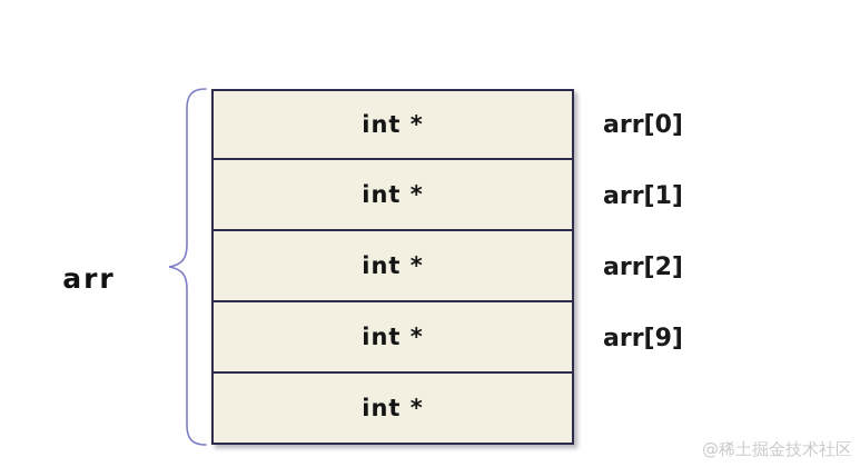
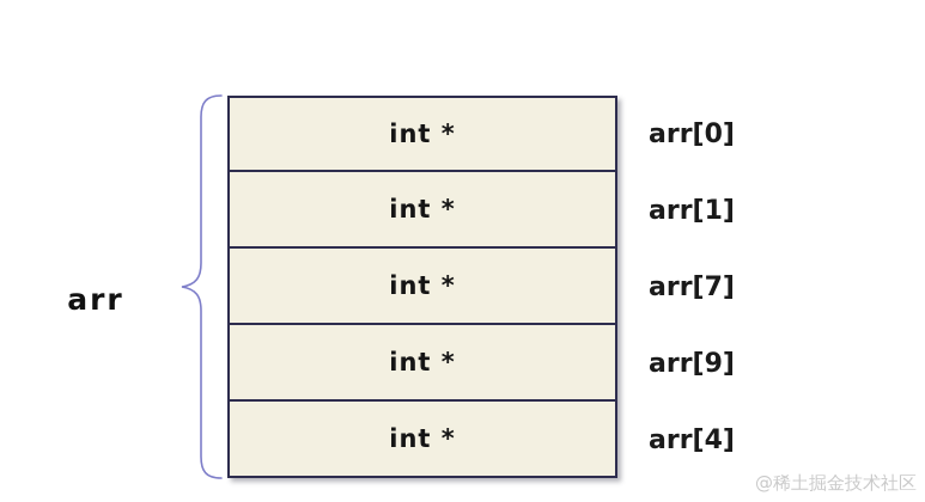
  int *
  int *
  int *
  int *
  int *
  arr[0]
  arr[1]
- arr[2]
+ arr[7]
  arr[9]
+ arr[4]
  arr
  @稀土掘金技术社区
